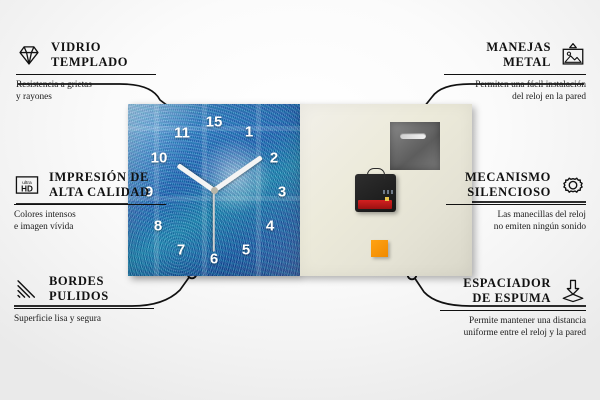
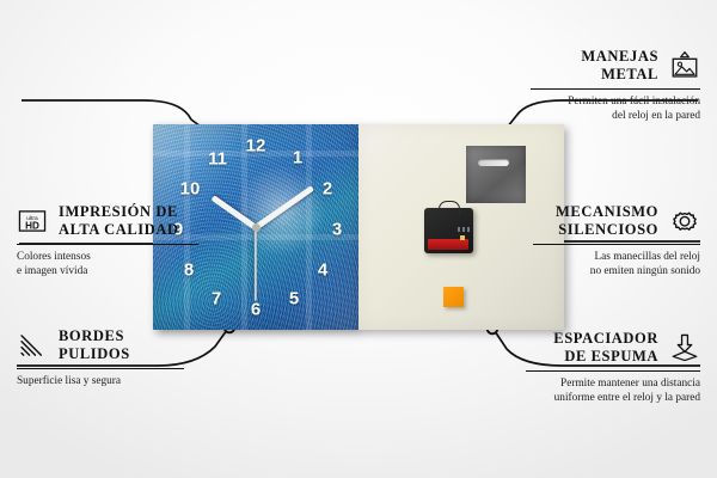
- 15
+ 12
  1
  2
  3
  4
  5
  6
  7
  8
  9
  10
  11
- VIDRIO
- TEMPLADO
- Resistencia a grietas
- y rayones
  HD
  IMPRESIÓN DE
  ALTA CALIDAD
  Colores intensos
  e imagen vívida
  BORDES
  PULIDOS
  Superficie lisa y segura
  MANEJAS
  METAL
  Permiten una fácil instalación
  del reloj en la pared
  MECANISMO
  SILENCIOSO
  Las manecillas del reloj
  no emiten ningún sonido
  ESPACIADOR
  DE ESPUMA
  Permite mantener una distancia
  uniforme entre el reloj y la pared
